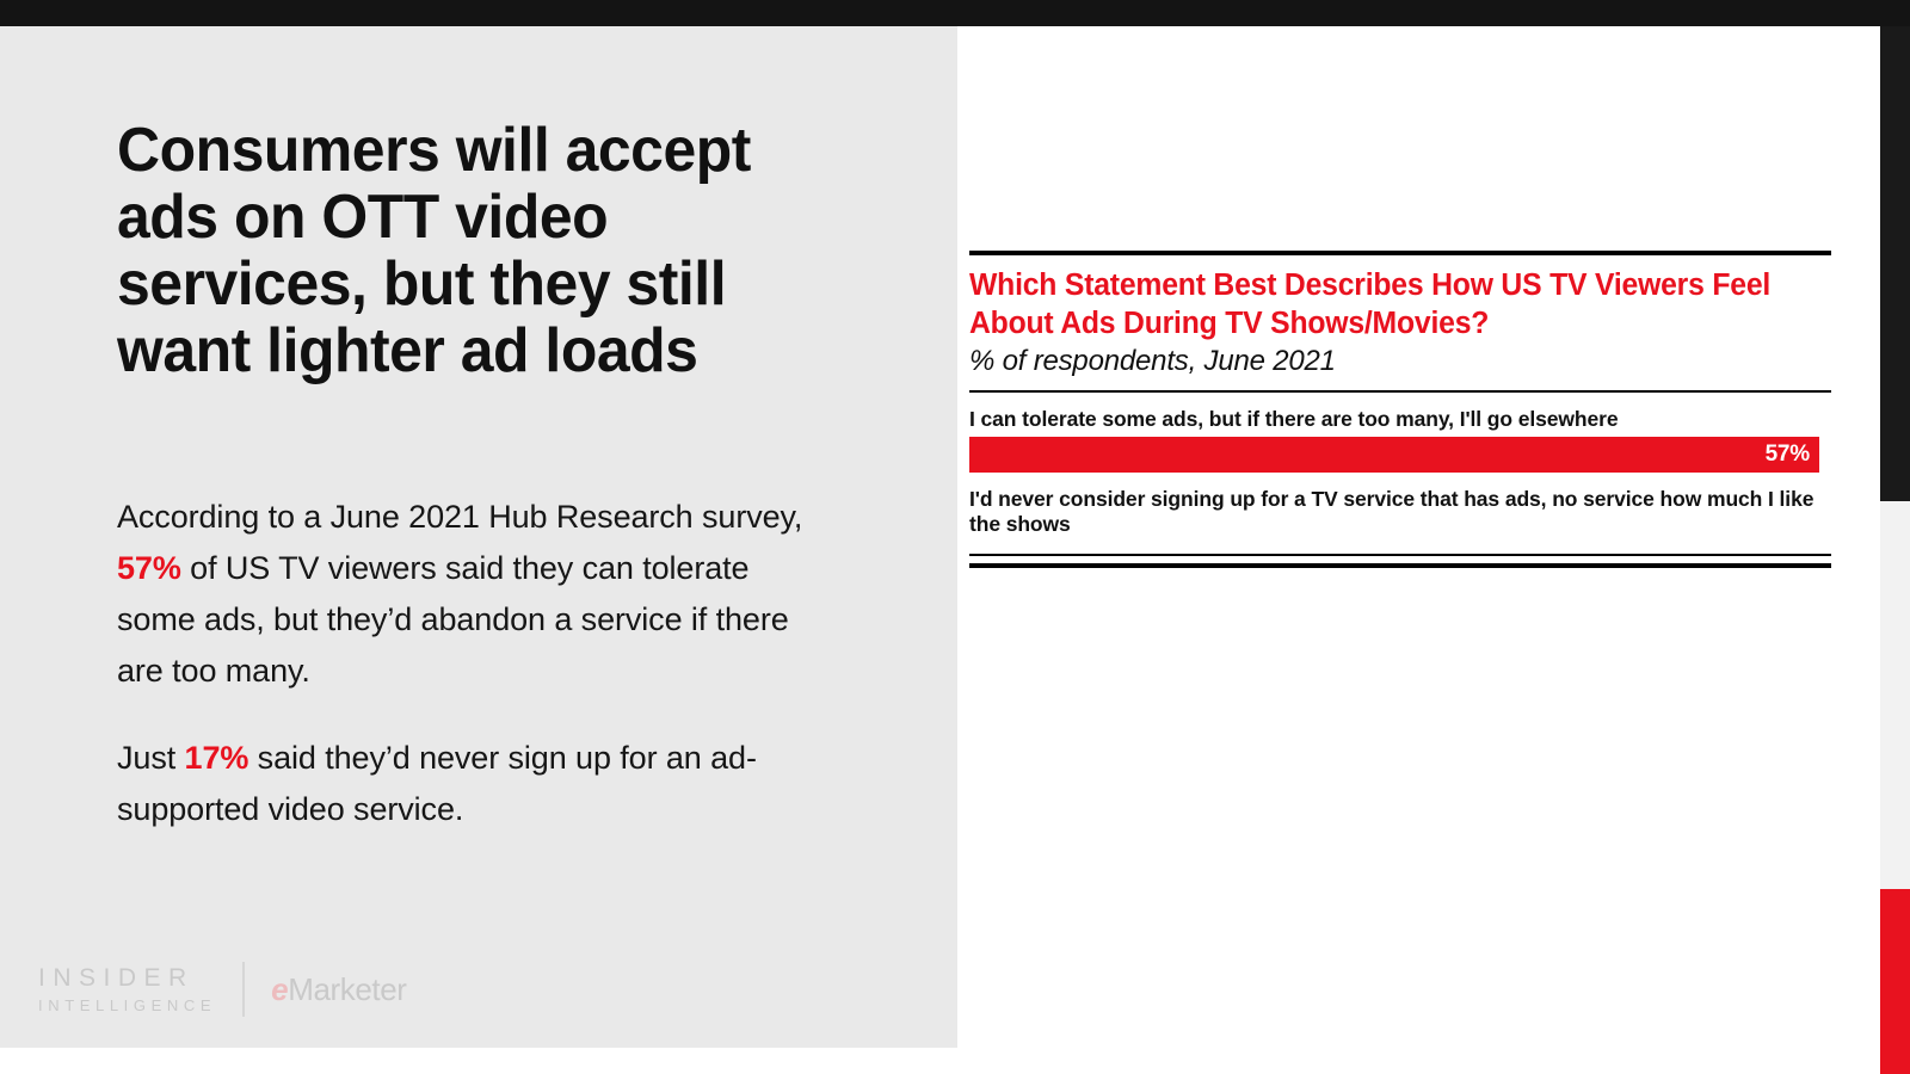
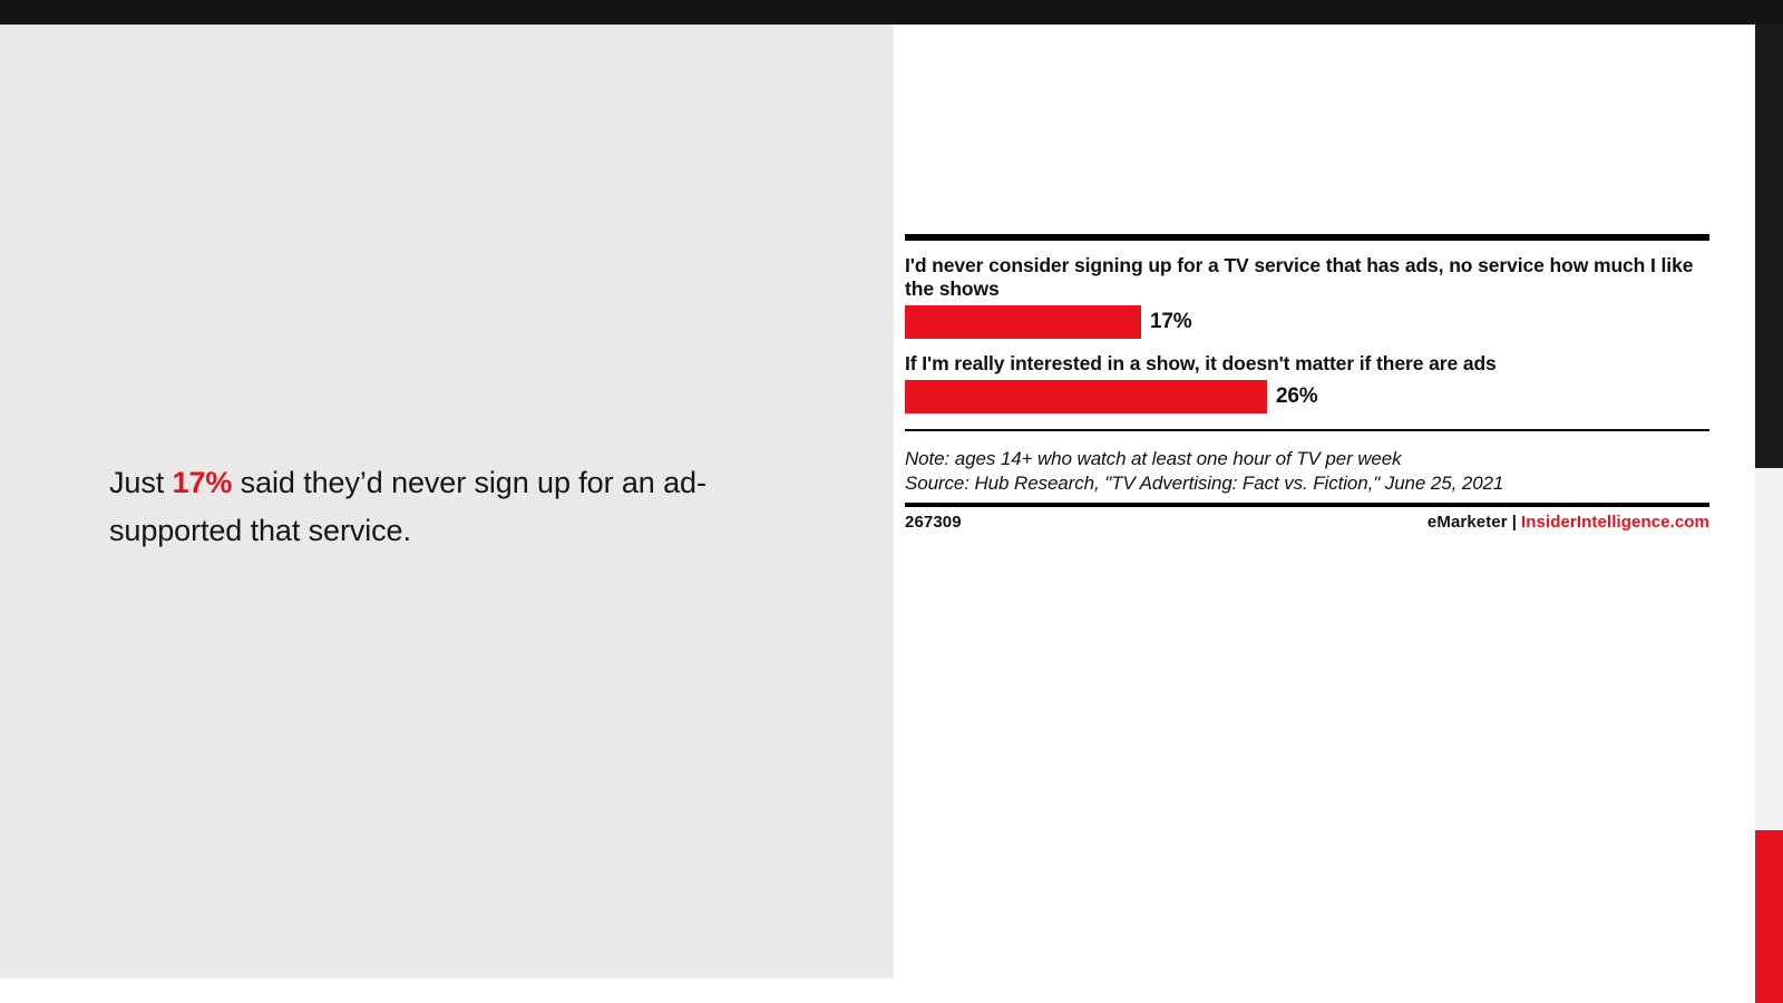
- Consumers will accept ads on OTT video services, but they still want lighter ad loads
- According to a June 2021 Hub Research survey, 57% of US TV viewers said they can tolerate some ads, but they’d abandon a service if there are too many.
- Just 17% said they’d never sign up for an ad-supported video service.
+ Just 17% said they’d never sign up for an ad-supported that service.
- INSIDER
- INTELLIGENCE
- eMarketer
- Which Statement Best Describes How US TV Viewers Feel About Ads During TV Shows/Movies?
- % of respondents, June 2021
- I can tolerate some ads, but if there are too many, I'll go elsewhere
- 57%
  I'd never consider signing up for a TV service that has ads, no service how much I like the shows
+ 17%
+ If I'm really interested in a show, it doesn't matter if there are ads
+ 26%
+ Note: ages 14+ who watch at least one hour of TV per week
+ Source: Hub Research, "TV Advertising: Fact vs. Fiction," June 25, 2021
+ 267309
+ eMarketer | InsiderIntelligence.com
